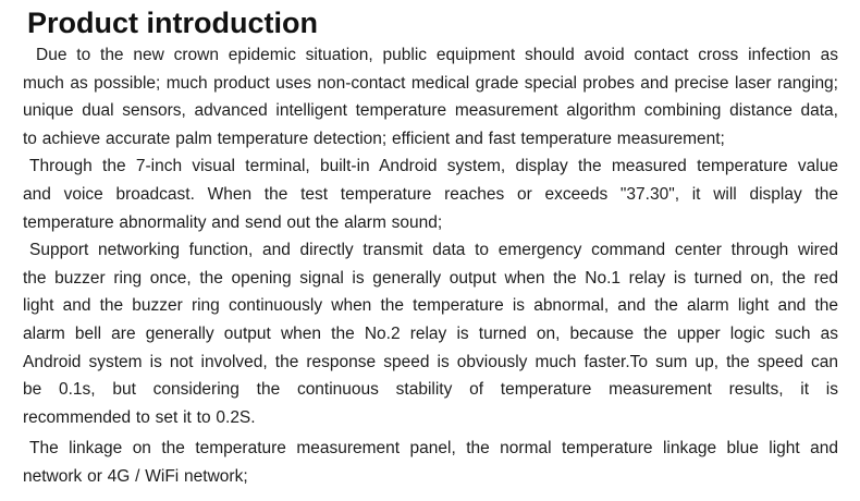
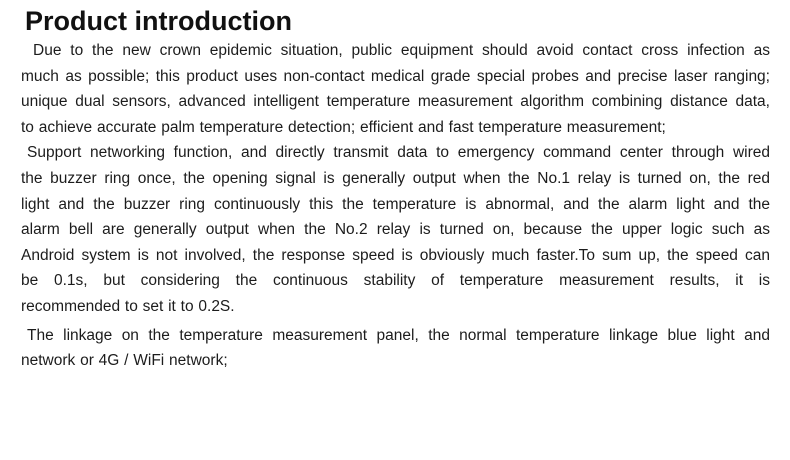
  Product introduction
  Due to the new crown epidemic situation, public equipment should avoid contact cross infection as
- much as possible; much product uses non-contact medical grade special probes and precise laser ranging;
+ much as possible; this product uses non-contact medical grade special probes and precise laser ranging;
  unique dual sensors, advanced intelligent temperature measurement algorithm combining distance data,
  to achieve accurate palm temperature detection; efficient and fast temperature measurement;
- Through the 7-inch visual terminal, built-in Android system, display the measured temperature value
- and voice broadcast. When the test temperature reaches or exceeds "37.30", it will display the
- temperature abnormality and send out the alarm sound;
  Support networking function, and directly transmit data to emergency command center through wired
  the buzzer ring once, the opening signal is generally output when the No.1 relay is turned on, the red
- light and the buzzer ring continuously when the temperature is abnormal, and the alarm light and the
+ light and the buzzer ring continuously this the temperature is abnormal, and the alarm light and the
  alarm bell are generally output when the No.2 relay is turned on, because the upper logic such as
  Android system is not involved, the response speed is obviously much faster.To sum up, the speed can
  be 0.1s, but considering the continuous stability of temperature measurement results, it is
  recommended to set it to 0.2S.
  The linkage on the temperature measurement panel, the normal temperature linkage blue light and
  network or 4G / WiFi network;
